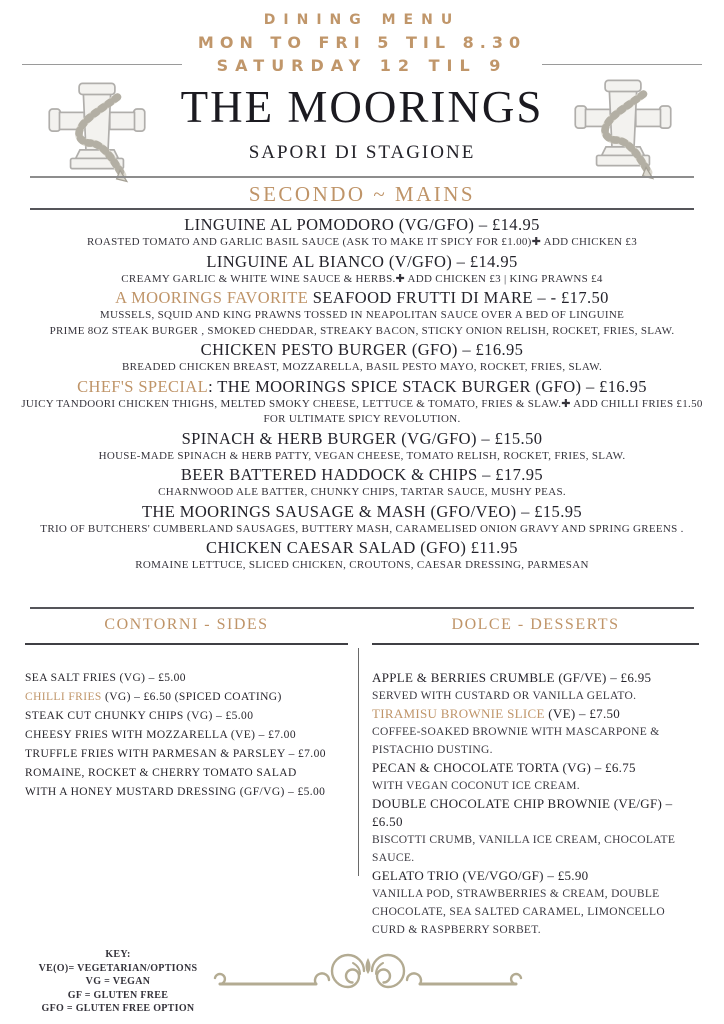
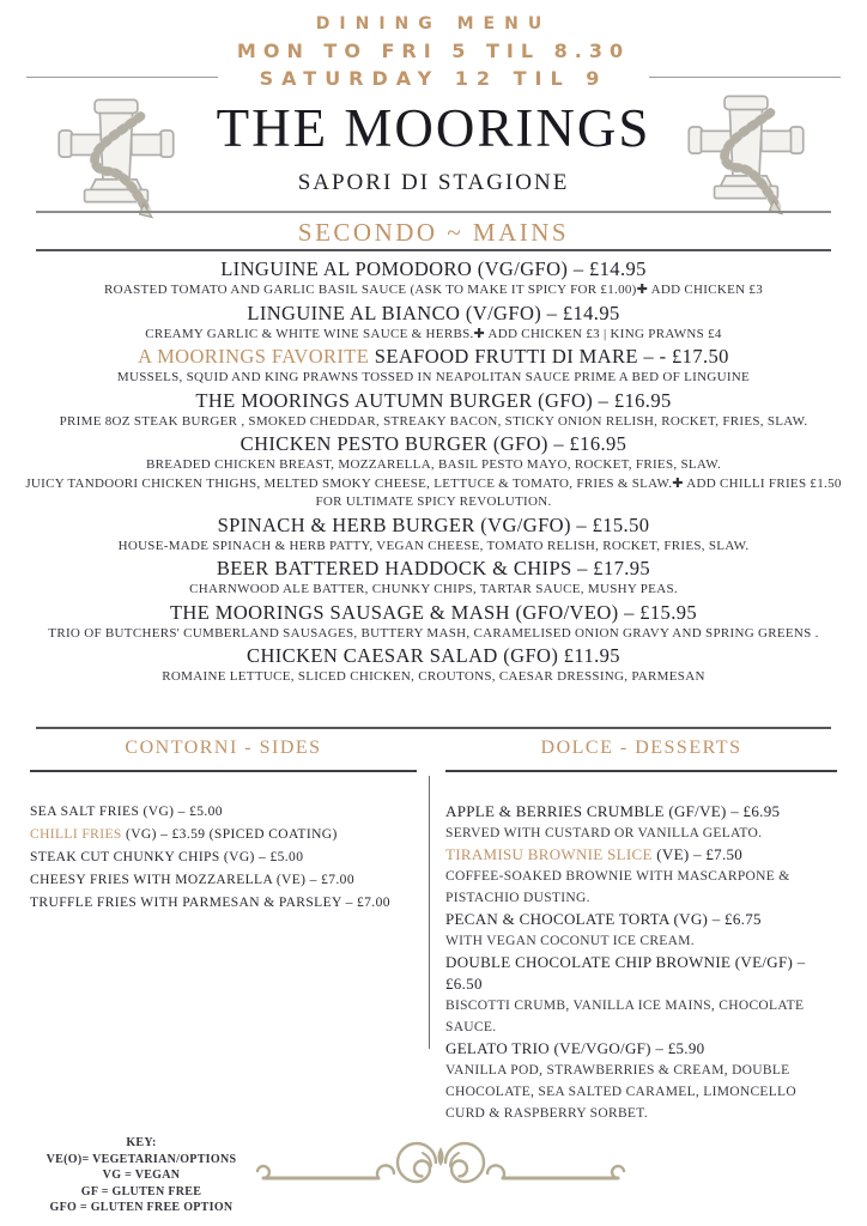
  DINING MENU
  MON TO FRI 5 TIL 8.30
  SATURDAY 12 TIL 9
  THE MOORINGS
  SAPORI DI STAGIONE
  SECONDO ~ MAINS
  LINGUINE AL POMODORO (VG/GFO) – £14.95
  ROASTED TOMATO AND GARLIC BASIL SAUCE (ASK TO MAKE IT SPICY FOR £1.00)✚ ADD CHICKEN £3
  LINGUINE AL BIANCO (V/GFO) – £14.95
  CREAMY GARLIC & WHITE WINE SAUCE & HERBS.✚ ADD CHICKEN £3 | KING PRAWNS £4
  A MOORINGS FAVORITE SEAFOOD FRUTTI DI MARE – - £17.50
- MUSSELS, SQUID AND KING PRAWNS TOSSED IN NEAPOLITAN SAUCE OVER A BED OF LINGUINE
+ MUSSELS, SQUID AND KING PRAWNS TOSSED IN NEAPOLITAN SAUCE PRIME A BED OF LINGUINE
+ THE MOORINGS AUTUMN BURGER (GFO) – £16.95
  PRIME 8OZ STEAK BURGER , SMOKED CHEDDAR, STREAKY BACON, STICKY ONION RELISH, ROCKET, FRIES, SLAW.
  CHICKEN PESTO BURGER (GFO) – £16.95
  BREADED CHICKEN BREAST, MOZZARELLA, BASIL PESTO MAYO, ROCKET, FRIES, SLAW.
- CHEF'S SPECIAL: THE MOORINGS SPICE STACK BURGER (GFO) – £16.95
  JUICY TANDOORI CHICKEN THIGHS, MELTED SMOKY CHEESE, LETTUCE & TOMATO, FRIES & SLAW.✚ ADD CHILLI FRIES £1.50 FOR ULTIMATE SPICY REVOLUTION.
  SPINACH & HERB BURGER (VG/GFO) – £15.50
  HOUSE-MADE SPINACH & HERB PATTY, VEGAN CHEESE, TOMATO RELISH, ROCKET, FRIES, SLAW.
  BEER BATTERED HADDOCK & CHIPS – £17.95
  CHARNWOOD ALE BATTER, CHUNKY CHIPS, TARTAR SAUCE, MUSHY PEAS.
  THE MOORINGS SAUSAGE & MASH (GFO/VEO) – £15.95
  TRIO OF BUTCHERS' CUMBERLAND SAUSAGES, BUTTERY MASH, CARAMELISED ONION GRAVY AND SPRING GREENS .
  CHICKEN CAESAR SALAD (GFO) £11.95
  ROMAINE LETTUCE, SLICED CHICKEN, CROUTONS, CAESAR DRESSING, PARMESAN
  CONTORNI - SIDES
  SEA SALT FRIES (VG) – £5.00
- CHILLI FRIES (VG) – £6.50 (SPICED COATING)
+ CHILLI FRIES (VG) – £3.59 (SPICED COATING)
  STEAK CUT CHUNKY CHIPS (VG) – £5.00
  CHEESY FRIES WITH MOZZARELLA (VE) – £7.00
  TRUFFLE FRIES WITH PARMESAN & PARSLEY – £7.00
- ROMAINE, ROCKET & CHERRY TOMATO SALAD
- WITH A HONEY MUSTARD DRESSING (GF/VG) – £5.00
  DOLCE - DESSERTS
  APPLE & BERRIES CRUMBLE (GF/VE) – £6.95
  SERVED WITH CUSTARD OR VANILLA GELATO.
  TIRAMISU BROWNIE SLICE (VE) – £7.50
  COFFEE-SOAKED BROWNIE WITH MASCARPONE & PISTACHIO DUSTING.
  PECAN & CHOCOLATE TORTA (VG) – £6.75
  WITH VEGAN COCONUT ICE CREAM.
  DOUBLE CHOCOLATE CHIP BROWNIE (VE/GF) –
  £6.50
- BISCOTTI CRUMB, VANILLA ICE CREAM, CHOCOLATE SAUCE.
+ BISCOTTI CRUMB, VANILLA ICE MAINS, CHOCOLATE SAUCE.
  GELATO TRIO (VE/VGO/GF) – £5.90
  VANILLA POD, STRAWBERRIES & CREAM, DOUBLE CHOCOLATE, SEA SALTED CARAMEL, LIMONCELLO CURD & RASPBERRY SORBET.
  KEY:
  VE(O)= VEGETARIAN/OPTIONS
  VG = VEGAN
  GF = GLUTEN FREE
  GFO = GLUTEN FREE OPTION
